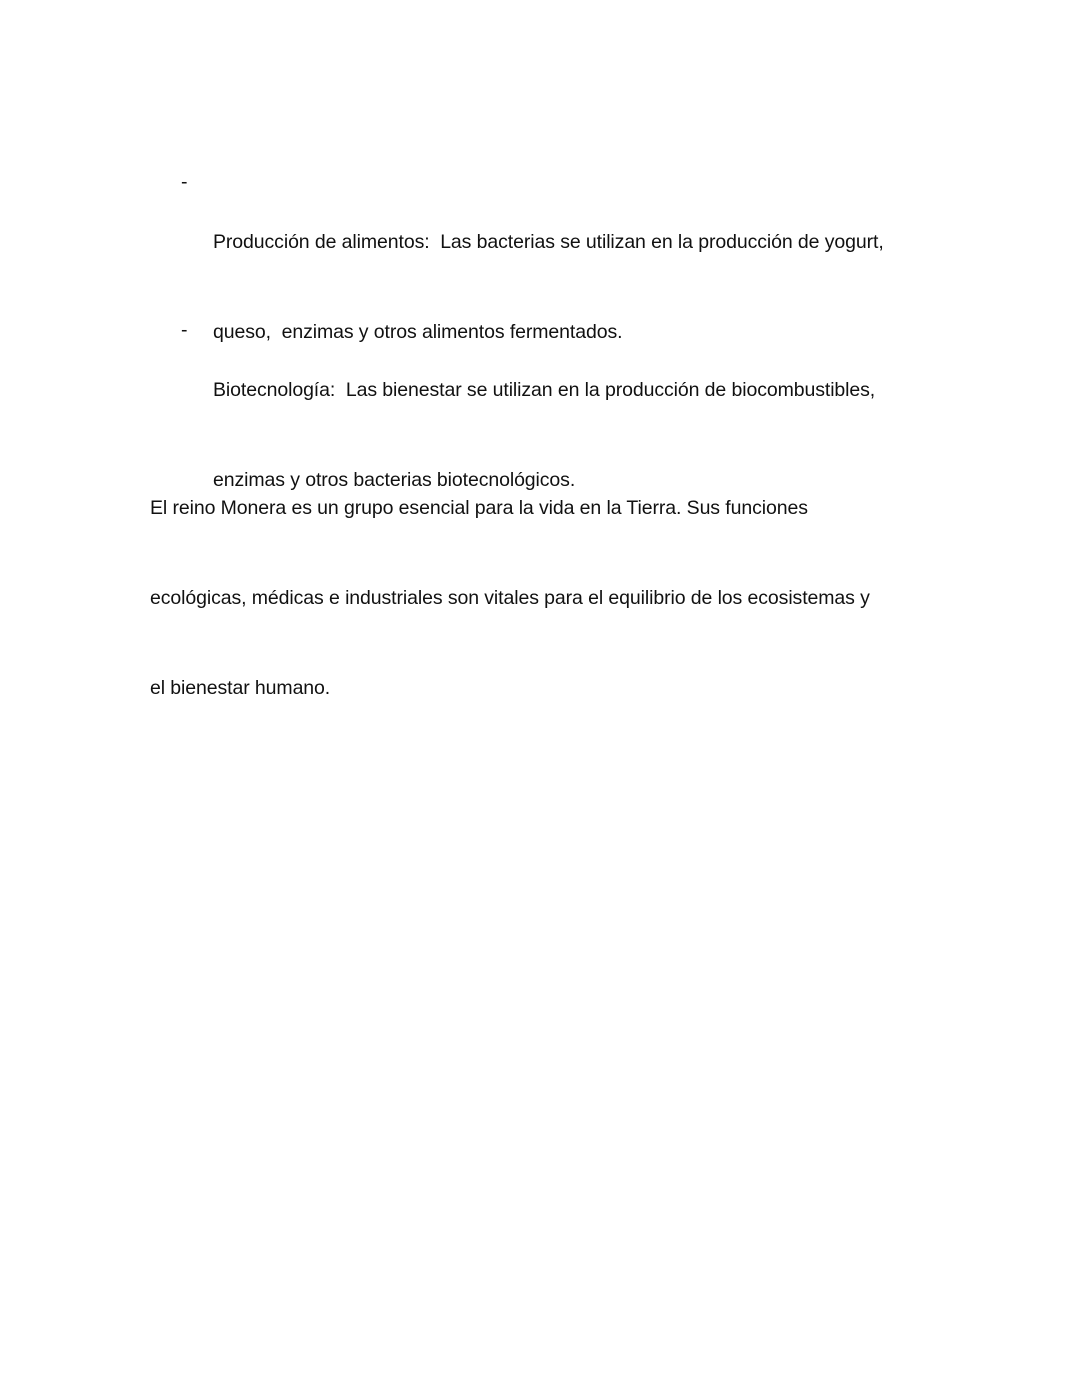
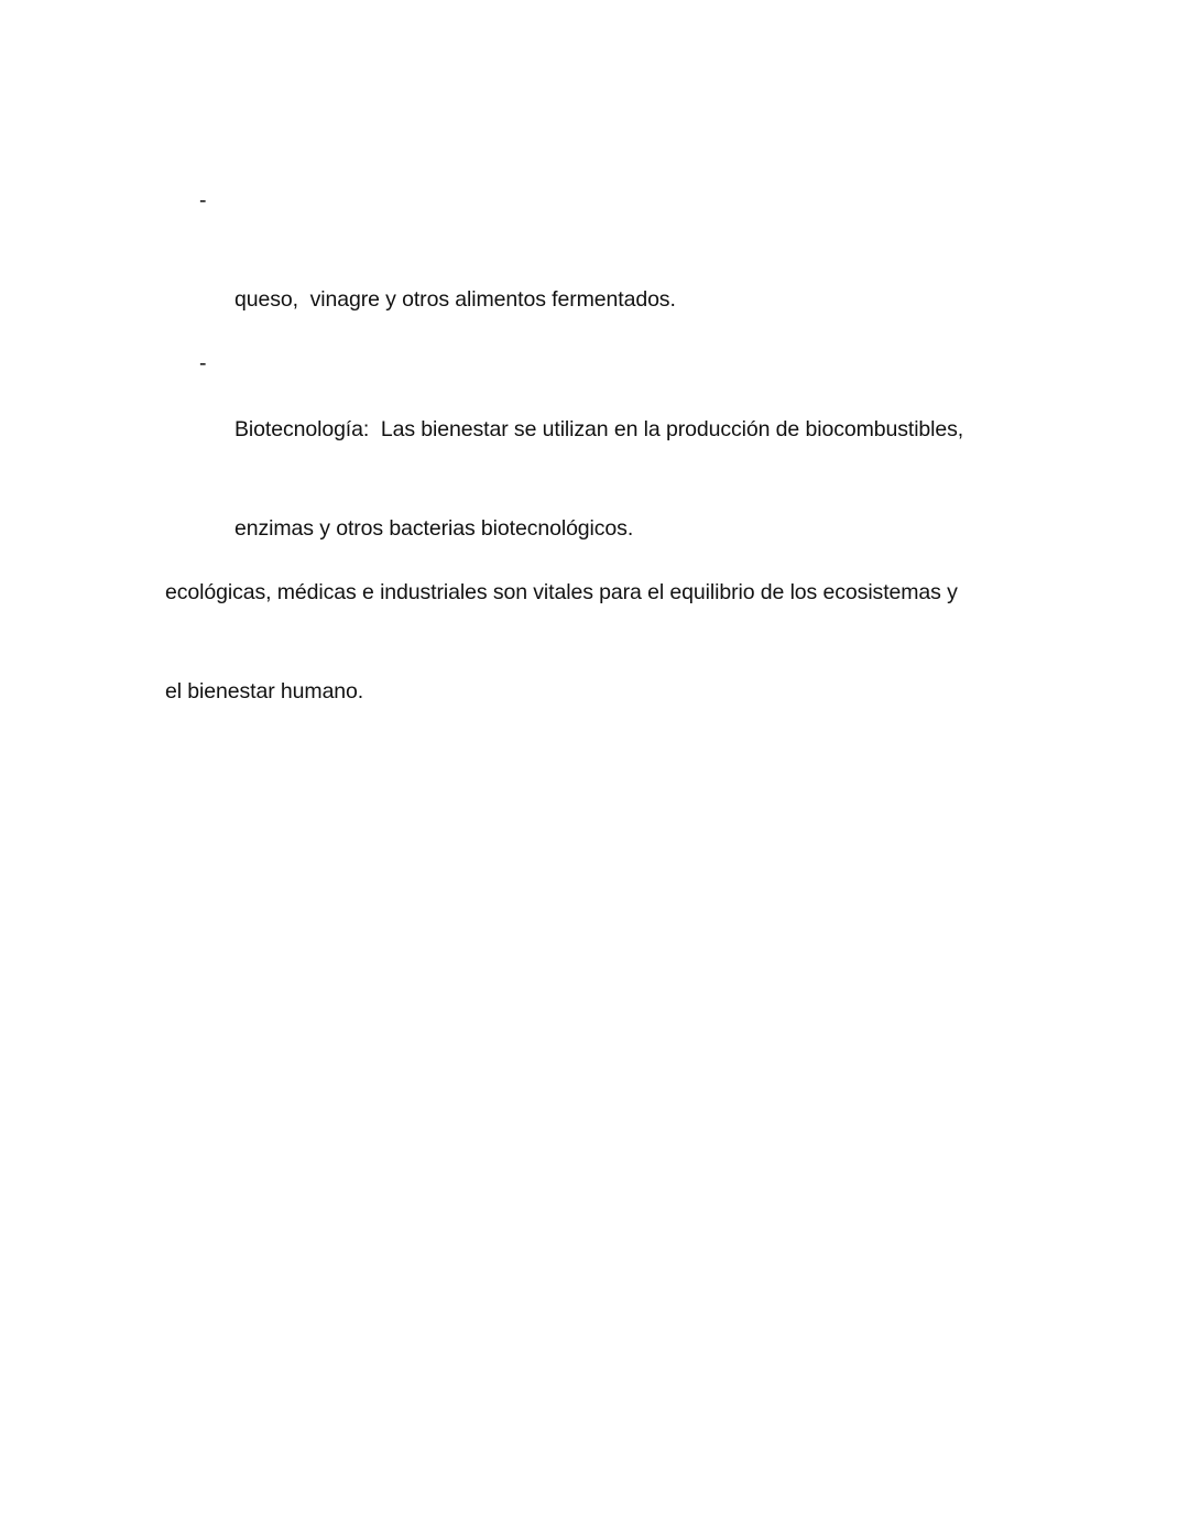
  -
- Producción de alimentos: Las bacterias se utilizan en la producción de yogurt,
- queso, enzimas y otros alimentos fermentados.
+ queso, vinagre y otros alimentos fermentados.
  -
  Biotecnología: Las bienestar se utilizan en la producción de biocombustibles,
  enzimas y otros bacterias biotecnológicos.
- El reino Monera es un grupo esencial para la vida en la Tierra. Sus funciones
  ecológicas, médicas e industriales son vitales para el equilibrio de los ecosistemas y
  el bienestar humano.
